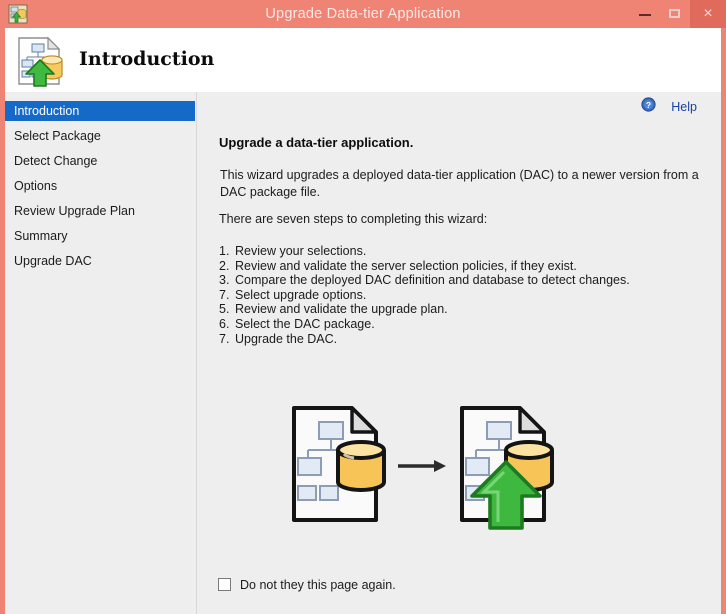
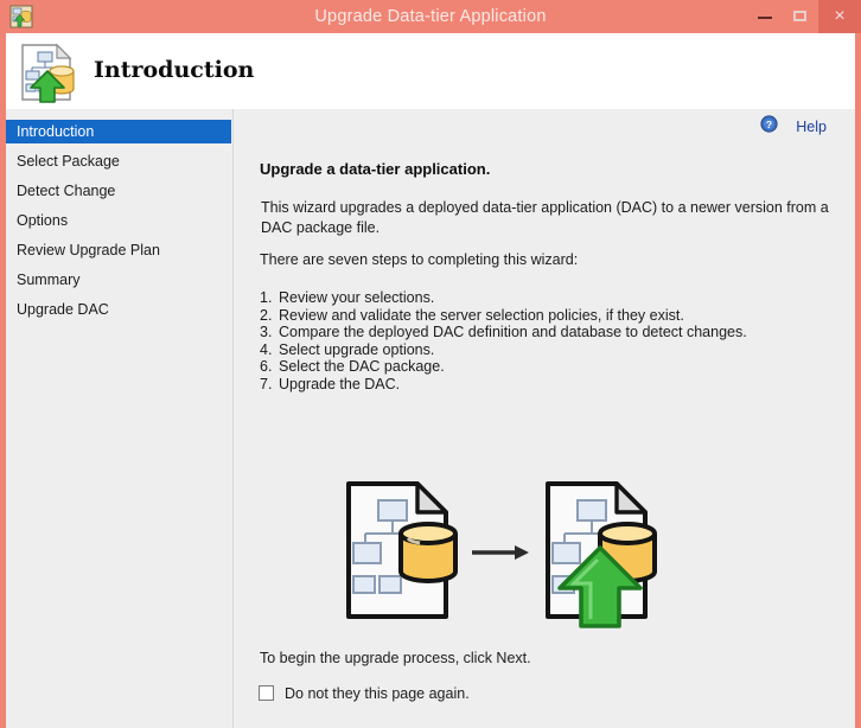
  Upgrade Data-tier Application
  ×
  Introduction
  Introduction
  Select Package
  Detect Change
  Options
  Review Upgrade Plan
  Summary
  Upgrade DAC
  ?
  Help
  Upgrade a data-tier application.
  This wizard upgrades a deployed data-tier application (DAC) to a newer version from a DAC package file.
  There are seven steps to completing this wizard:
  1. Review your selections.
  2. Review and validate the server selection policies, if they exist.
  3. Compare the deployed DAC definition and database to detect changes.
- 7. Select upgrade options.
+ 4. Select upgrade options.
- 5. Review and validate the upgrade plan.
  6. Select the DAC package.
  7. Upgrade the DAC.
+ To begin the upgrade process, click Next.
  Do not they this page again.
